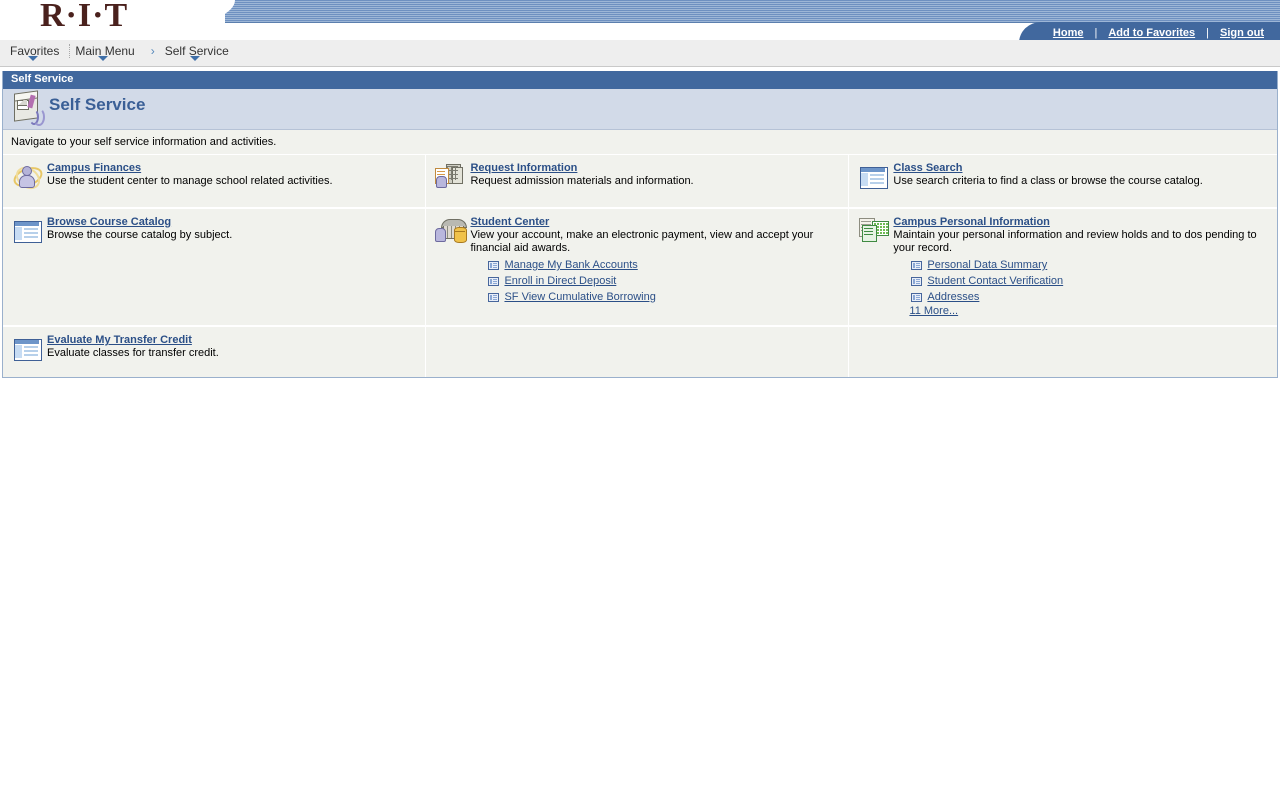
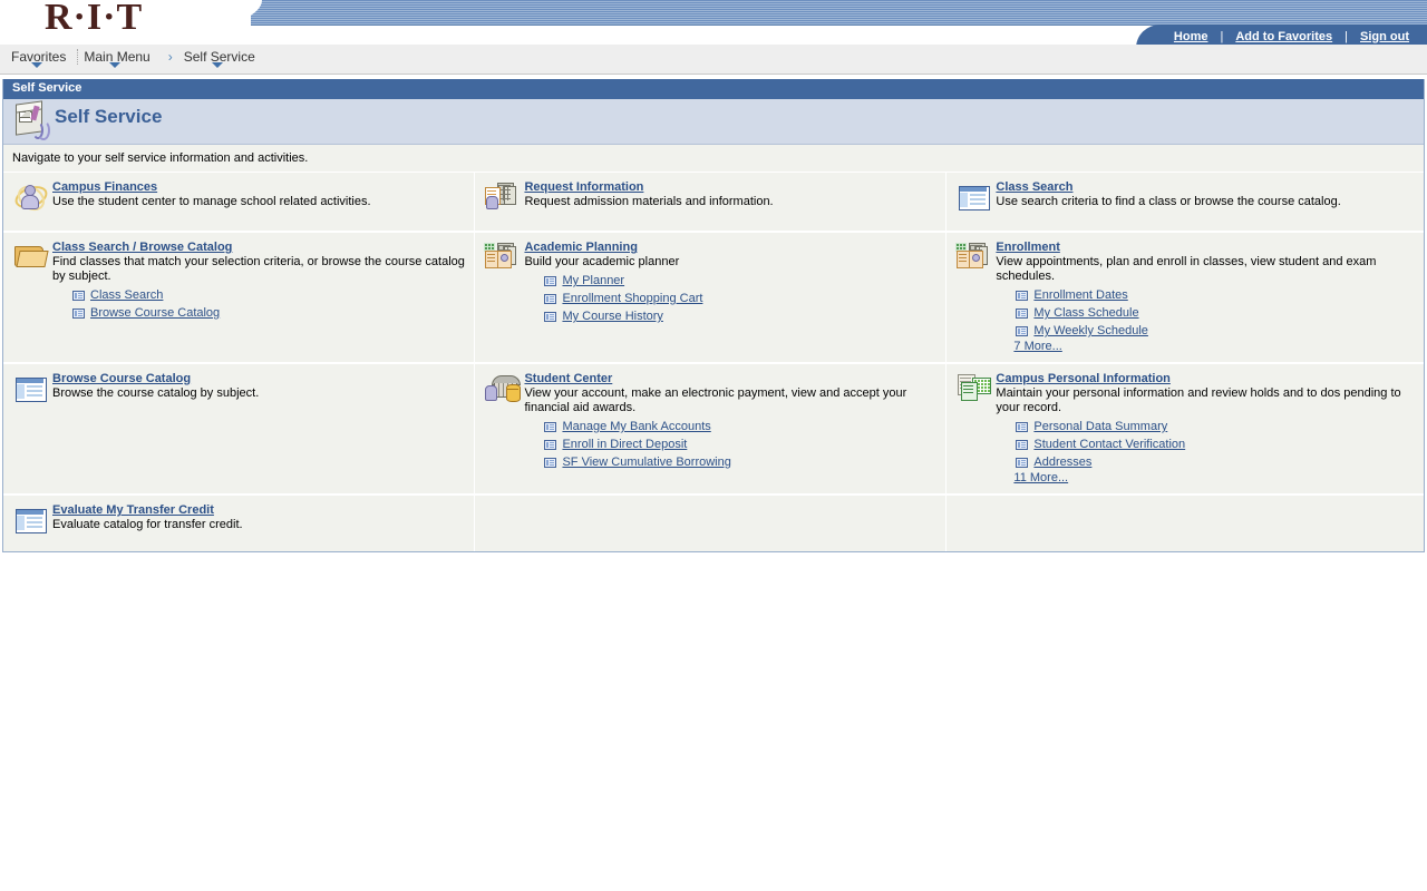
  R·I·T
  Home
  |
  Add to Favorites
  |
  Sign out
  Favorites
  Main Menu
  ›
  Self Service
  Self Service
  Self Service
  Navigate to your self service information and activities.
  Campus Finances Use the student center to manage school related activities.	Request Information Request admission materials and information.	Class Search Use search criteria to find a class or browse the course catalog.
+ Class Search / Browse Catalog Find classes that match your selection criteria, or browse the course catalog by subject. Class Search Browse Course Catalog	Academic Planning Build your academic planner My Planner Enrollment Shopping Cart My Course History	Enrollment View appointments, plan and enroll in classes, view student and exam schedules. Enrollment Dates My Class Schedule My Weekly Schedule 7 More...
  Browse Course Catalog Browse the course catalog by subject.	Student Center View your account, make an electronic payment, view and accept your financial aid awards. Manage My Bank Accounts Enroll in Direct Deposit SF View Cumulative Borrowing	Campus Personal Information Maintain your personal information and review holds and to dos pending to your record. Personal Data Summary Student Contact Verification Addresses 11 More...
- Evaluate My Transfer Credit Evaluate classes for transfer credit.
+ Evaluate My Transfer Credit Evaluate catalog for transfer credit.
